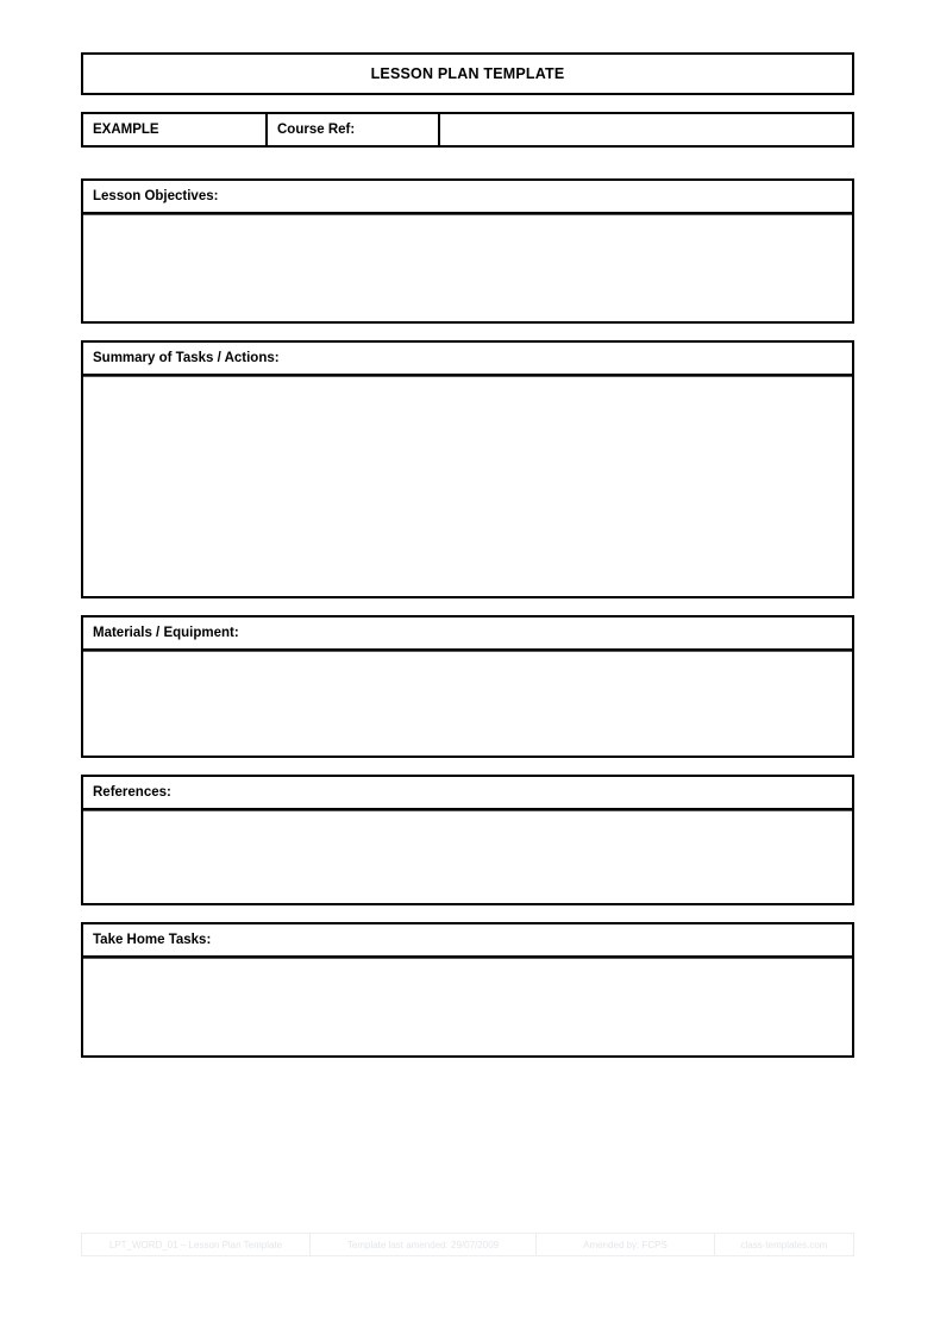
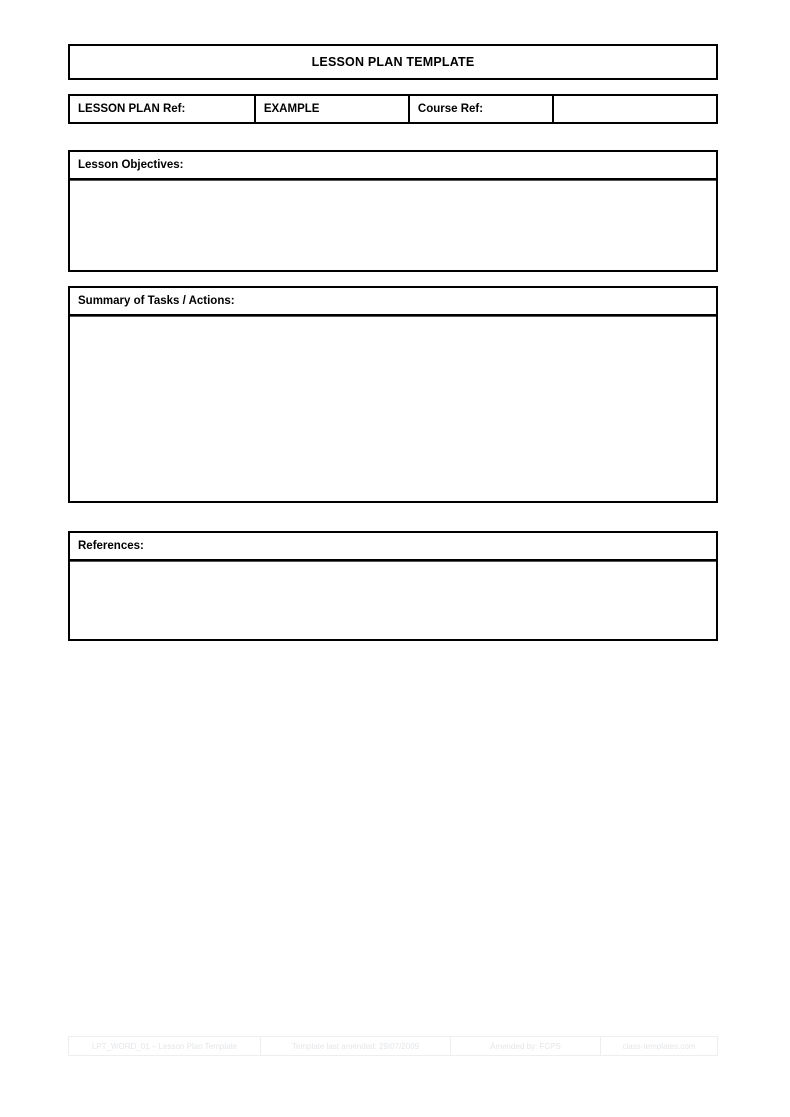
  LESSON PLAN TEMPLATE
+ LESSON PLAN Ref:
  EXAMPLE
  Course Ref:
  Lesson Objectives:
  Summary of Tasks / Actions:
- Materials / Equipment:
  References:
- Take Home Tasks:
  LPT_WORD_01 – Lesson Plan Template
  Template last amended: 29/07/2009
  Amended by: FCPS
  class-templates.com
